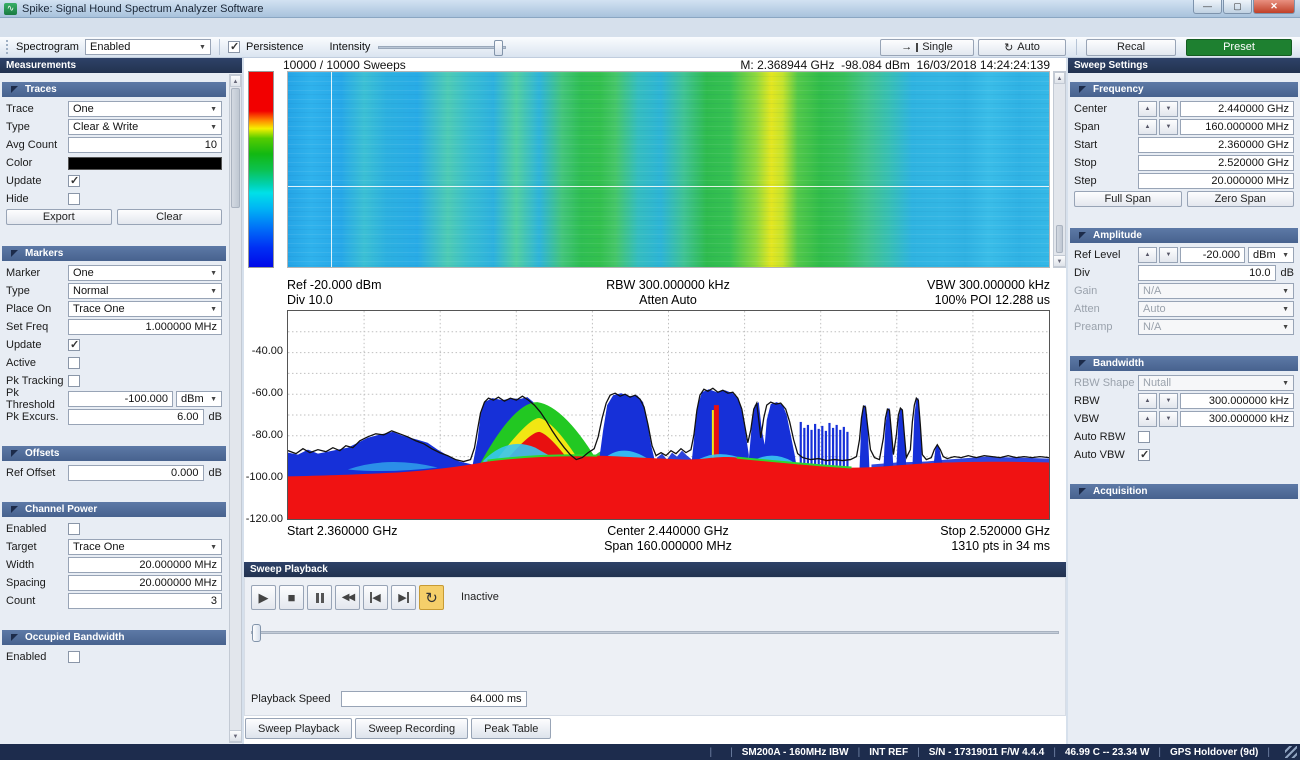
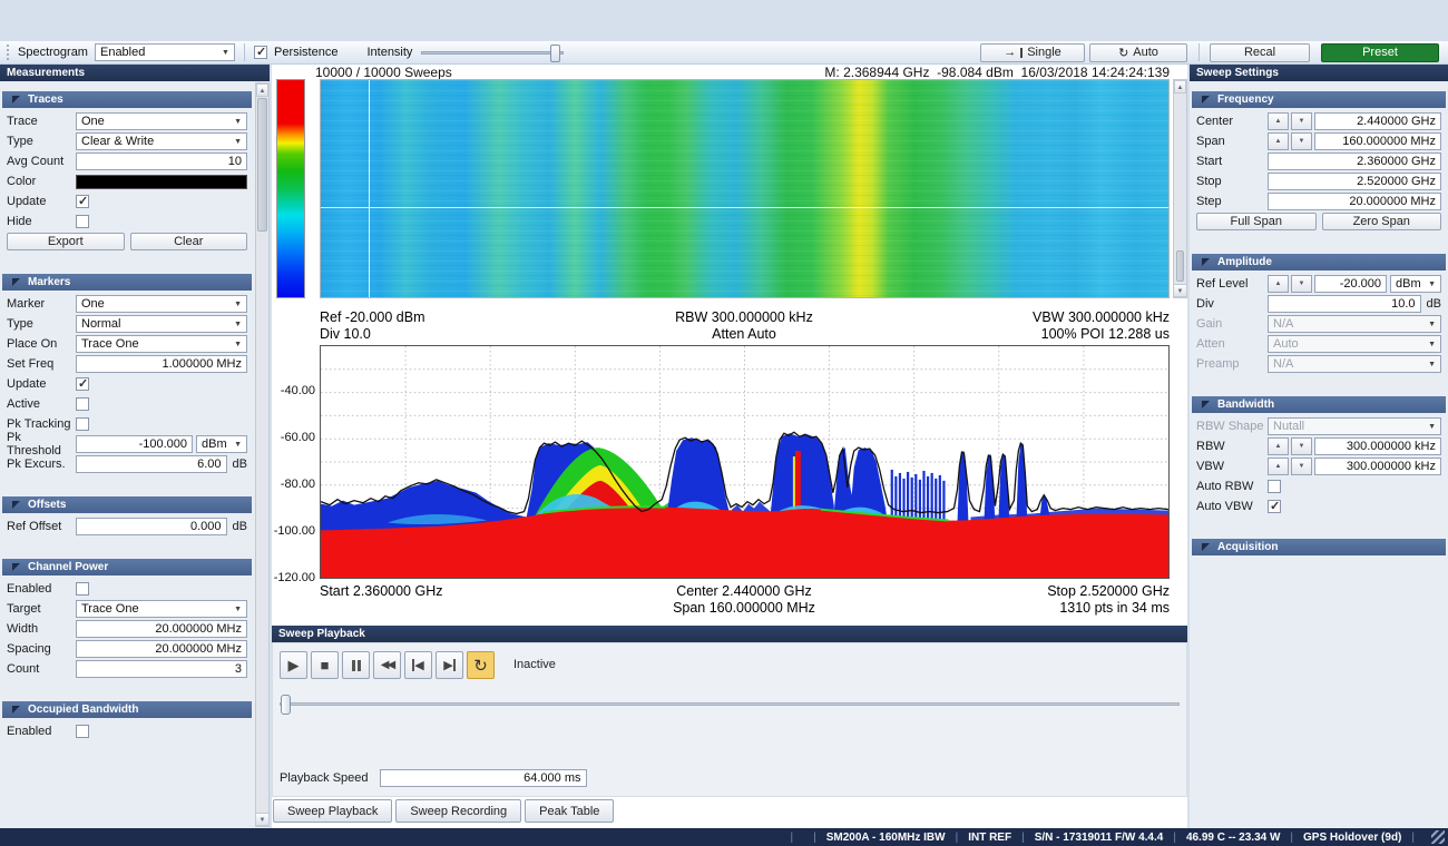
- ∿
- Spike: Signal Hound Spectrum Analyzer Software
- —
- ▢
- ✕
  Spectrogram
  Enabled
  Persistence
  Intensity
  →
  Single
  ↻
  Auto
  Recal
  Preset
  Measurements
  Traces
  Trace
  One
  Type
  Clear & Write
  Avg Count
  10
  Color
  Update
  Hide
  Export
  Clear
  Markers
  Marker
  One
  Type
  Normal
  Place On
  Trace One
  Set Freq
  1.000000 MHz
  Update
  Active
  Pk Tracking
  Pk Threshold
  -100.000
  dBm
  Pk Excurs.
  6.00
  dB
  Offsets
  Ref Offset
  0.000
  dB
  Channel Power
  Enabled
  Target
  Trace One
  Width
  20.000000 MHz
  Spacing
  20.000000 MHz
  Count
  3
  Occupied Bandwidth
  Enabled
  10000 / 10000 Sweeps
  M: 2.368944 GHz -98.084 dBm 16/03/2018 14:24:24:139
  Ref -20.000 dBm
  Div 10.0
  RBW 300.000000 kHz
  Atten Auto
  VBW 300.000000 kHz
  100% POI 12.288 us
  -40.00
  -60.00
  -80.00
  -100.00
  -120.00
  Start 2.360000 GHz
  Center 2.440000 GHz
  Span 160.000000 MHz
  Stop 2.520000 GHz
  1310 pts in 34 ms
  Sweep Playback
  ▶
  ■
  ◀◀
  ◀
  ▶
  ↻
  Inactive
  Playback Speed
  64.000 ms
  Sweep Playback
  Sweep Recording
  Peak Table
  Sweep Settings
  Frequency
  Center
  2.440000 GHz
  Span
  160.000000 MHz
  Start
  2.360000 GHz
  Stop
  2.520000 GHz
  Step
  20.000000 MHz
  Full Span
  Zero Span
  Amplitude
  Ref Level
  -20.000
  dBm
  Div
  10.0
  dB
  Gain
  N/A
  Atten
  Auto
  Preamp
  N/A
  Bandwidth
  RBW Shape
  Nutall
  RBW
  300.000000 kHz
  VBW
  300.000000 kHz
  Auto RBW
  Auto VBW
  Acquisition
  |
  |
  SM200A - 160MHz IBW
  |
  INT REF
  |
  S/N - 17319011 F/W 4.4.4
  |
  46.99 C -- 23.34 W
  |
  GPS Holdover (9d)
  |
